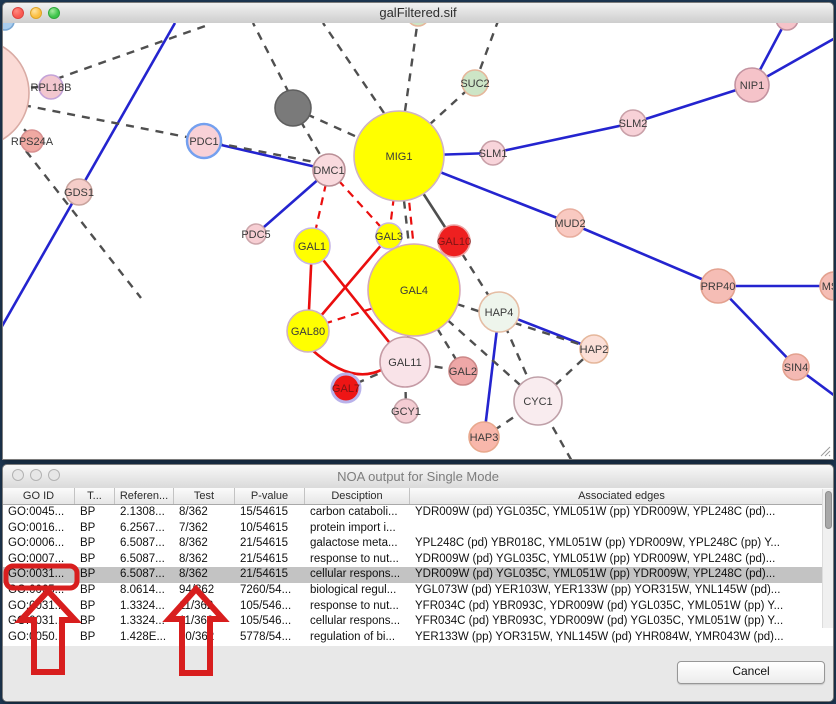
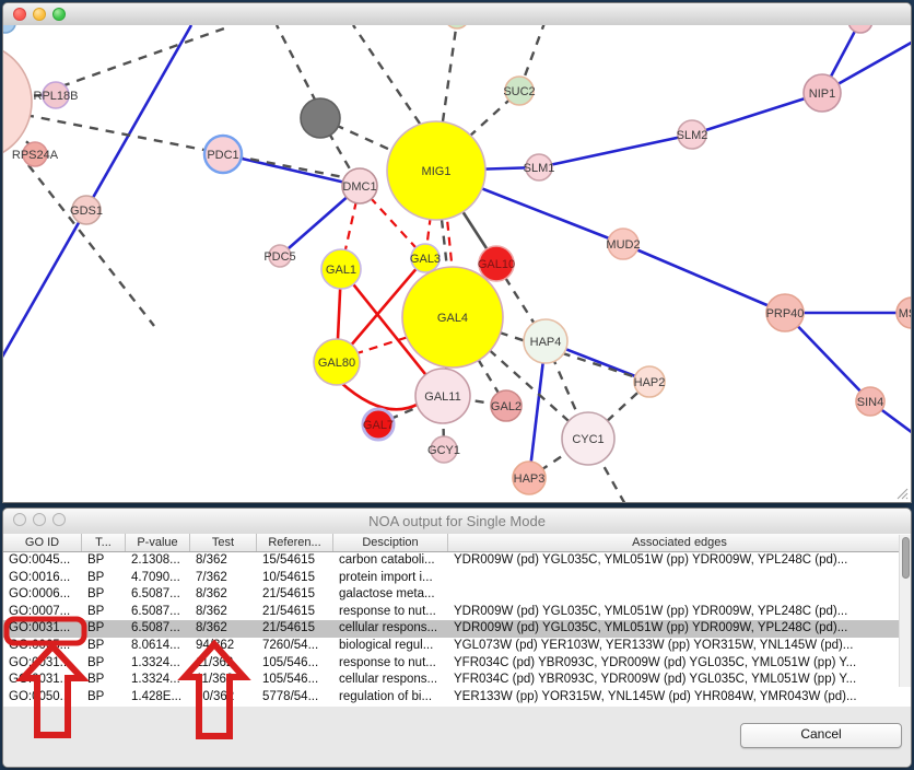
- galFiltered.sif
  RPL18B
  RPS24A
  GDS1
  PDC1
  PDC5
  DMC1
  MIG1
  SUC2
  SLM1
  SLM2
  NIP1
  MUD2
  PRP40
  SIN4
  GAL1
  GAL3
  GAL10
  GAL4
  GAL80
  GAL11
  GAL2
  GAL7
  GCY1
  HAP4
  HAP2
  HAP3
  CYC1
  NOA output for Single Mode
  GO ID
  T...
- Referen...
+ P-value
  Test
- P-value
+ Referen...
  Desciption
  Associated edges
  GO:0045...
  BP
  2.1308...
  8/362
  15/54615
  carbon cataboli...
  YDR009W (pd) YGL035C, YML051W (pp) YDR009W, YPL248C (pd)...
  GO:0016...
  BP
- 6.2567...
+ 4.7090...
  7/362
  10/54615
  protein import i...
  GO:0006...
  BP
  6.5087...
  8/362
  21/54615
  galactose meta...
- YPL248C (pd) YBR018C, YML051W (pp) YDR009W, YPL248C (pp) Y...
  GO:0007...
  BP
  6.5087...
  8/362
  21/54615
  response to nut...
  YDR009W (pd) YGL035C, YML051W (pp) YDR009W, YPL248C (pd)...
  GO:0031...
  BP
  6.5087...
  8/362
  21/54615
  cellular respons...
  YDR009W (pd) YGL035C, YML051W (pp) YDR009W, YPL248C (pd)...
  BP
  8.0614...
  7260/54...
  biological regul...
  YGL073W (pd) YER103W, YER133W (pp) YOR315W, YNL145W (pd)...
  GO:031.
  BP
  1.3324...
  105/546...
  response to nut...
  YFR034C (pd) YBR093C, YDR009W (pd) YGL035C, YML051W (pp) Y...
  BP
  1.3324..
  105/546...
  cellular respons...
  YFR034C (pd) YBR093C, YDR009W (pd) YGL035C, YML051W (pp) Y...
  GO:050.
  BP
  1.428E...
  5778/54...
  regulation of bi...
  YER133W (pp) YOR315W, YNL145W (pd) YHR084W, YMR043W (pd)...
  Cancel
